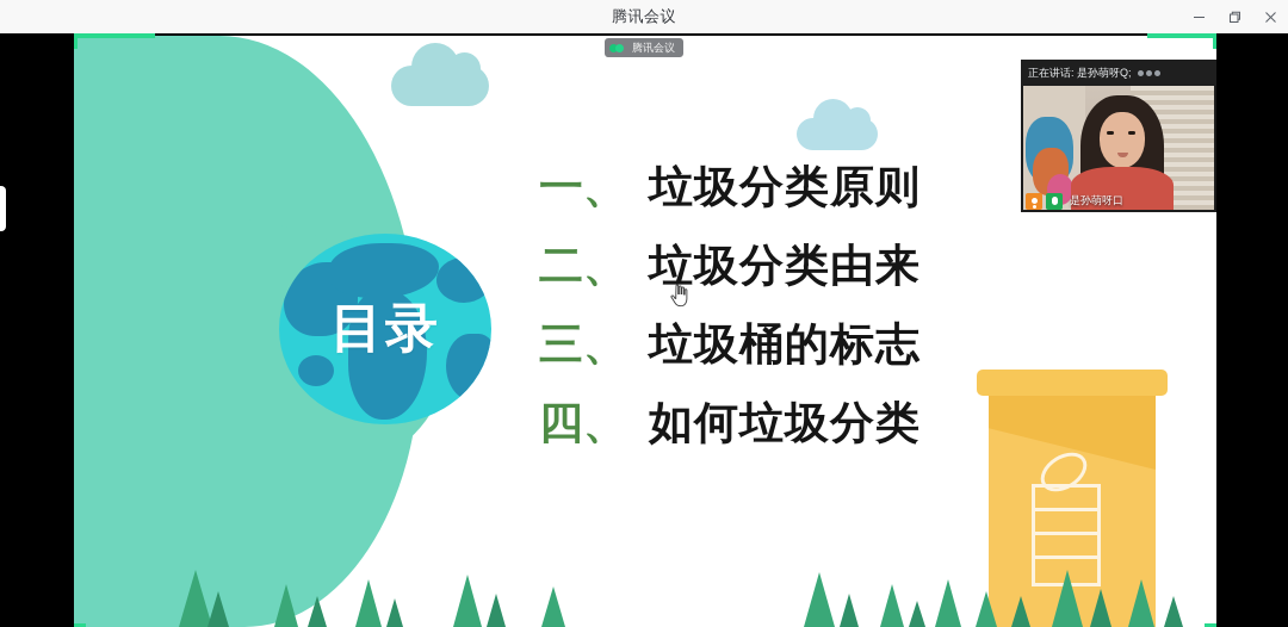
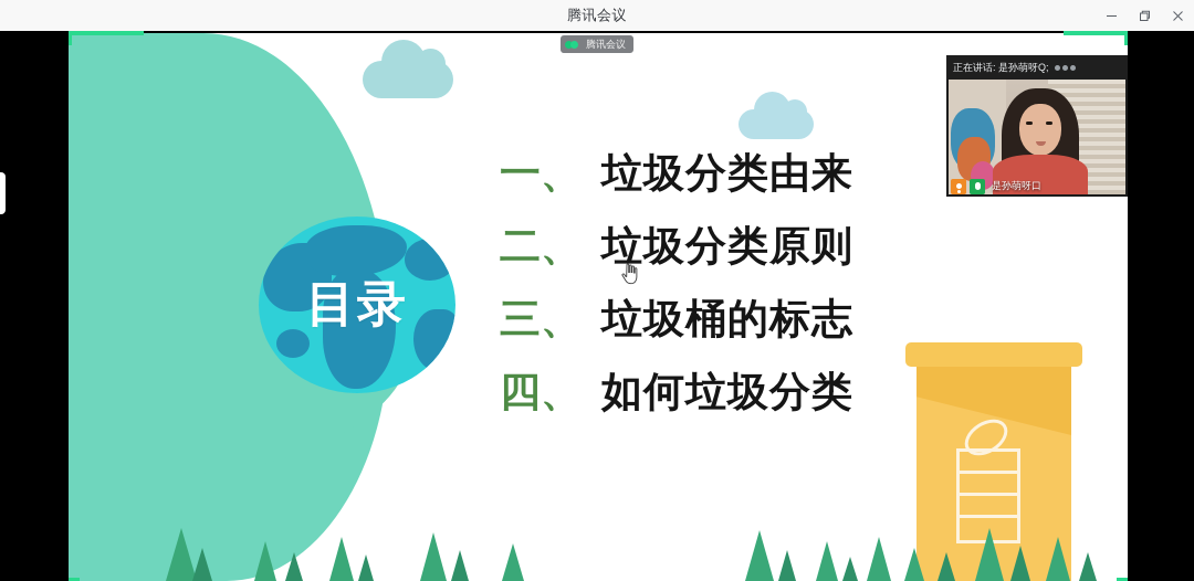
  腾讯会议
  腾讯会议
  目录
  一、
- 垃圾分类原则
+ 垃圾分类由来
  二、
- 垃圾分类由来
+ 垃圾分类原则
  三、
  垃圾桶的标志
  四、
  如何垃圾分类
  正在讲话: 是孙萌呀Q;
  是孙萌呀口
